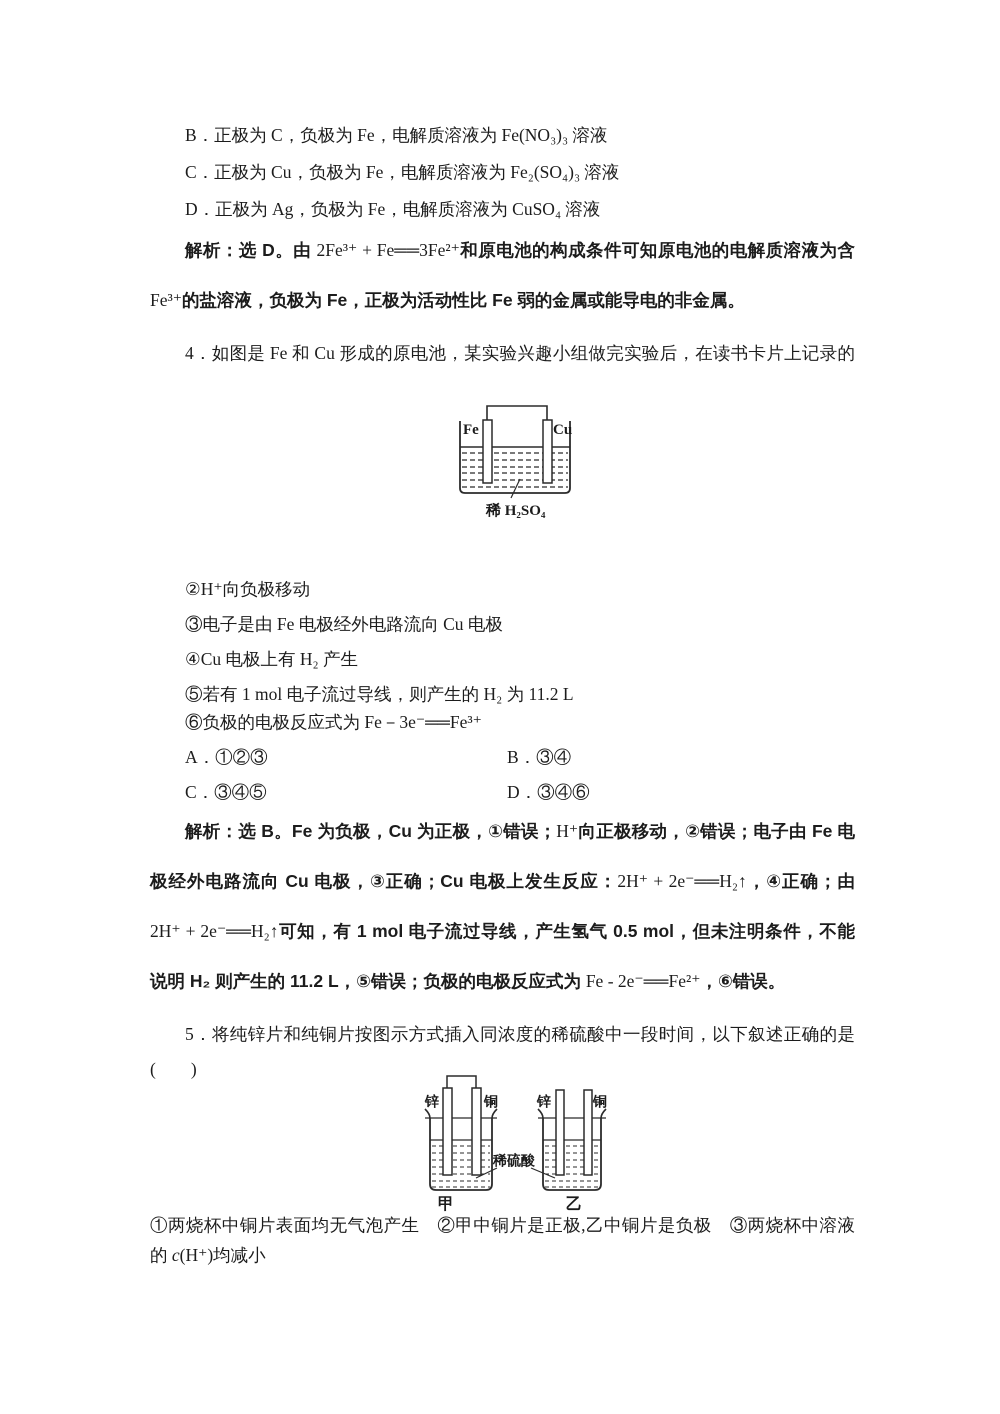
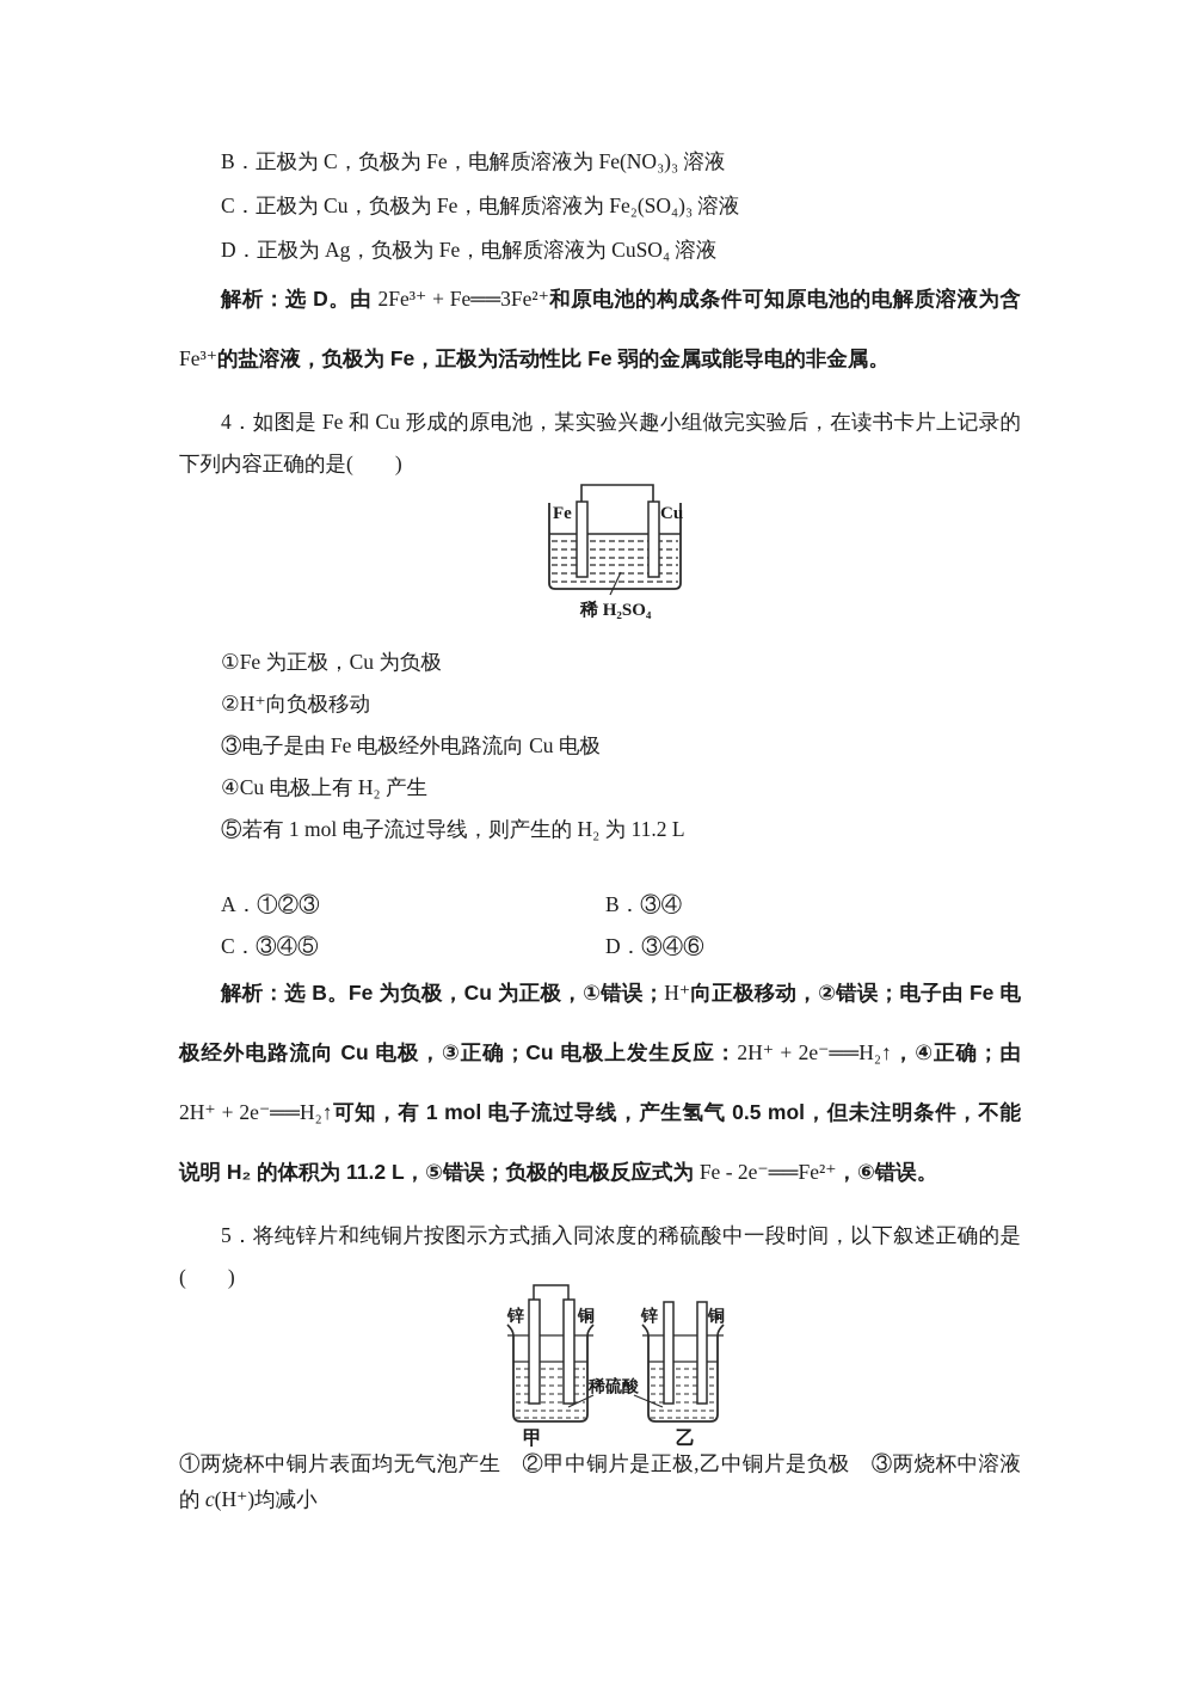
  B．正极为 C，负极为 Fe，电解质溶液为 Fe(NO₃)₃ 溶液
  C．正极为 Cu，负极为 Fe，电解质溶液为 Fe₂(SO₄)₃ 溶液
  D．正极为 Ag，负极为 Fe，电解质溶液为 CuSO₄ 溶液
  解析：选 D。由 2Fe³⁺ + Fe══3Fe²⁺和原电池的构成条件可知原电池的电解质溶液为含
  Fe³⁺的盐溶液，负极为 Fe，正极为活动性比 Fe 弱的金属或能导电的非金属。
  4．如图是 Fe 和 Cu 形成的原电池，某实验兴趣小组做完实验后，在读书卡片上记录的
+ 下列内容正确的是( )
  Fe
  Cu
  稀 H₂SO₄
+ ①Fe 为正极，Cu 为负极
  ②H⁺向负极移动
  ③电子是由 Fe 电极经外电路流向 Cu 电极
  ④Cu 电极上有 H₂ 产生
  ⑤若有 1 mol 电子流过导线，则产生的 H₂ 为 11.2 L
- ⑥负极的电极反应式为 Fe－3e⁻══Fe³⁺
  A．①②③
  B．③④
  C．③④⑤
  D．③④⑥
  解析：选 B。Fe 为负极，Cu 为正极，①错误；H⁺向正极移动，②错误；电子由 Fe 电
  极经外电路流向 Cu 电极，③正确；Cu 电极上发生反应：2H⁺ + 2e⁻══H₂↑，④正确；由
  2H⁺ + 2e⁻══H₂↑可知，有 1 mol 电子流过导线，产生氢气 0.5 mol，但未注明条件，不能
- 说明 H₂ 则产生的 11.2 L，⑤错误；负极的电极反应式为 Fe - 2e⁻══Fe²⁺，⑥错误。
+ 说明 H₂ 的体积为 11.2 L，⑤错误；负极的电极反应式为 Fe - 2e⁻══Fe²⁺，⑥错误。
  5．将纯锌片和纯铜片按图示方式插入同浓度的稀硫酸中一段时间，以下叙述正确的是
  ( )
  锌
  铜
  甲
  锌
  铜
  乙
  稀硫酸
  ①两烧杯中铜片表面均无气泡产生 ②甲中铜片是正极,乙中铜片是负极 ③两烧杯中溶液
  的 c(H⁺)均减小
